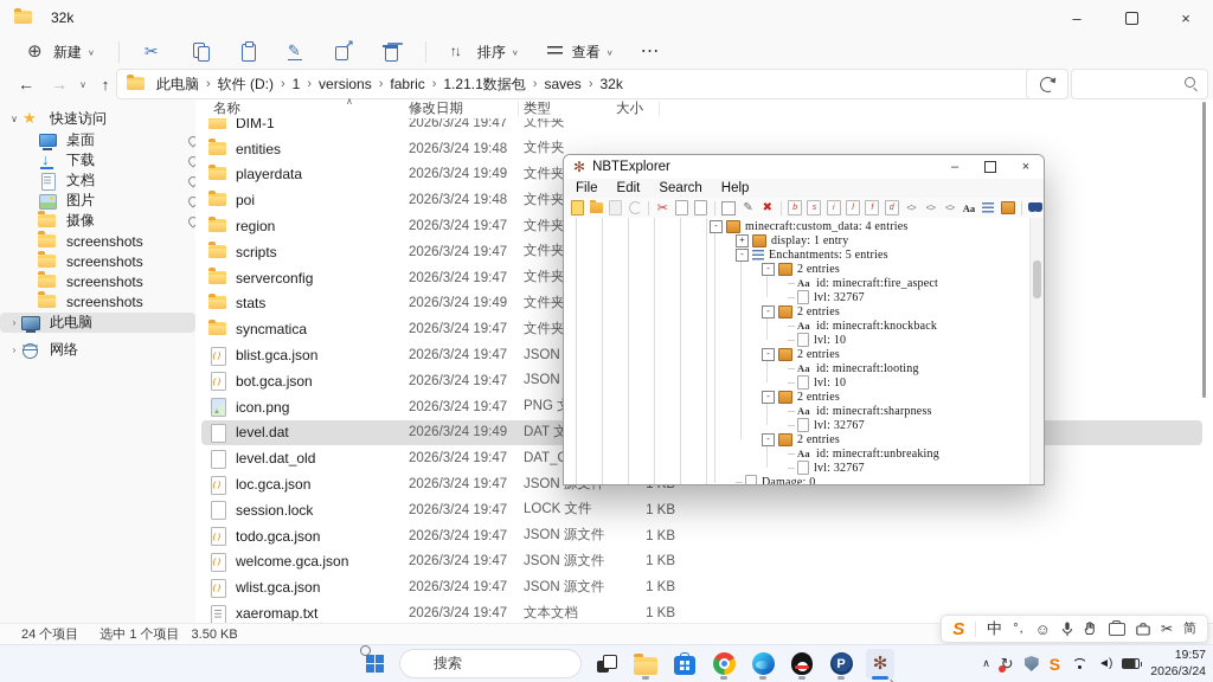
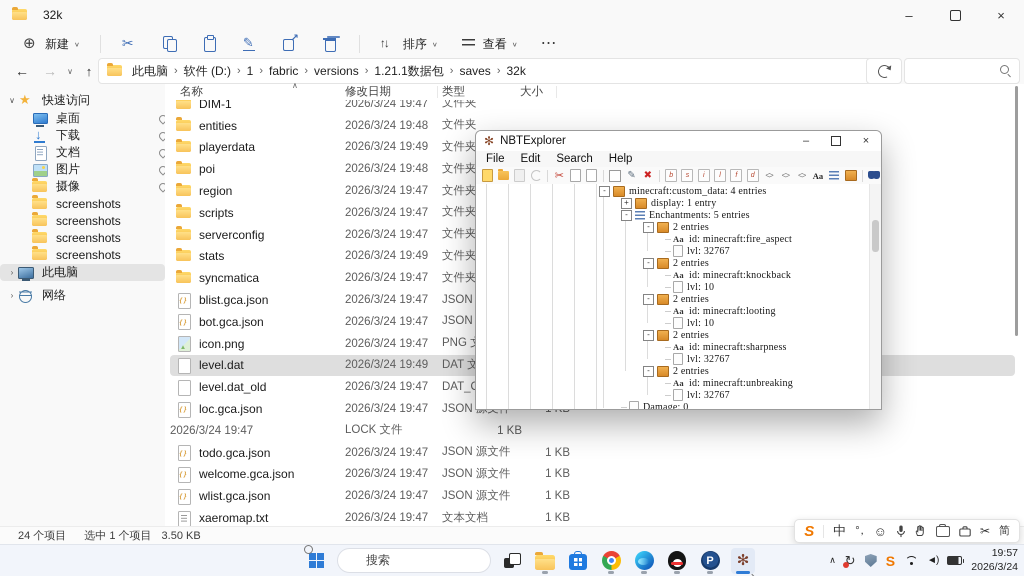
  32k
  –
  ×
  新建
  排序
  查看
  ←
  →
  ∨
  ↑
  此电脑
  ›
  软件 (D:)
  ›
  1
  ›
- versions
+ fabric
  ›
- fabric
+ versions
  ›
  1.21.1数据包
  ›
  saves
  ›
  32k
  ∨
  快速访问
  桌面
  下载
  文档
  图片
  摄像
  screenshots
  screenshots
  screenshots
  screenshots
  ›
  此电脑
  ›
  网络
  名称
  ∧
  修改日期
  类型
  大小
  DIM-1
  2026/3/24 19:47
  文件夹
  entities
  2026/3/24 19:48
  文件夹
  playerdata
  2026/3/24 19:49
  文件夹
  poi
  2026/3/24 19:48
  文件夹
  region
  2026/3/24 19:47
  文件夹
  scripts
  2026/3/24 19:47
  文件夹
  serverconfig
  2026/3/24 19:47
  文件夹
  stats
  2026/3/24 19:49
  文件夹
  syncmatica
  2026/3/24 19:47
  文件夹
  blist.gca.json
  2026/3/24 19:47
  bot.gca.json
  2026/3/24 19:47
  icon.png
  2026/3/24 19:47
  level.dat
  2026/3/24 19:49
  DAT 文
  level.dat_old
  2026/3/24 19:47
  loc.gca.json
  2026/3/24 19:47
- session.lock
  2026/3/24 19:47
  LOCK 文件
  1 KB
  todo.gca.json
  2026/3/24 19:47
  JSON 源文件
  1 KB
  welcome.gca.json
  2026/3/24 19:47
  JSON 源文件
  1 KB
  wlist.gca.json
  2026/3/24 19:47
  JSON 源文件
  1 KB
  xaeromap.txt
  2026/3/24 19:47
  文本文档
  1 KB
  24 个项目
  选中 1 个项目
  3.50 KB
  ✻
  NBTExplorer
  –
  ×
  File
  Edit
  Search
  Help
  ✂
  ✎
  ✖
  <>
  <>
  <>
  Aa
  -
  minecraft:custom_data: 4 entries
  +
  display: 1 entry
  -
  Enchantments: 5 entries
  -
  2 entries
  Aa
  id: minecraft:fire_aspect
  lvl: 32767
  -
  2 entries
  Aa
  id: minecraft:knockback
  lvl: 10
  -
  2 entries
  Aa
  id: minecraft:looting
  lvl: 10
  -
  2 entries
  Aa
  id: minecraft:sharpness
  lvl: 32767
  -
  2 entries
  Aa
  id: minecraft:unbreaking
  lvl: 32767
  Damage: 0
  S
  中
  °，
  ☺
  ✂
  简
  搜索
  P
  ✻
  ∧
  ↻
  S
  ◄)
  19:57
  2026/3/24
